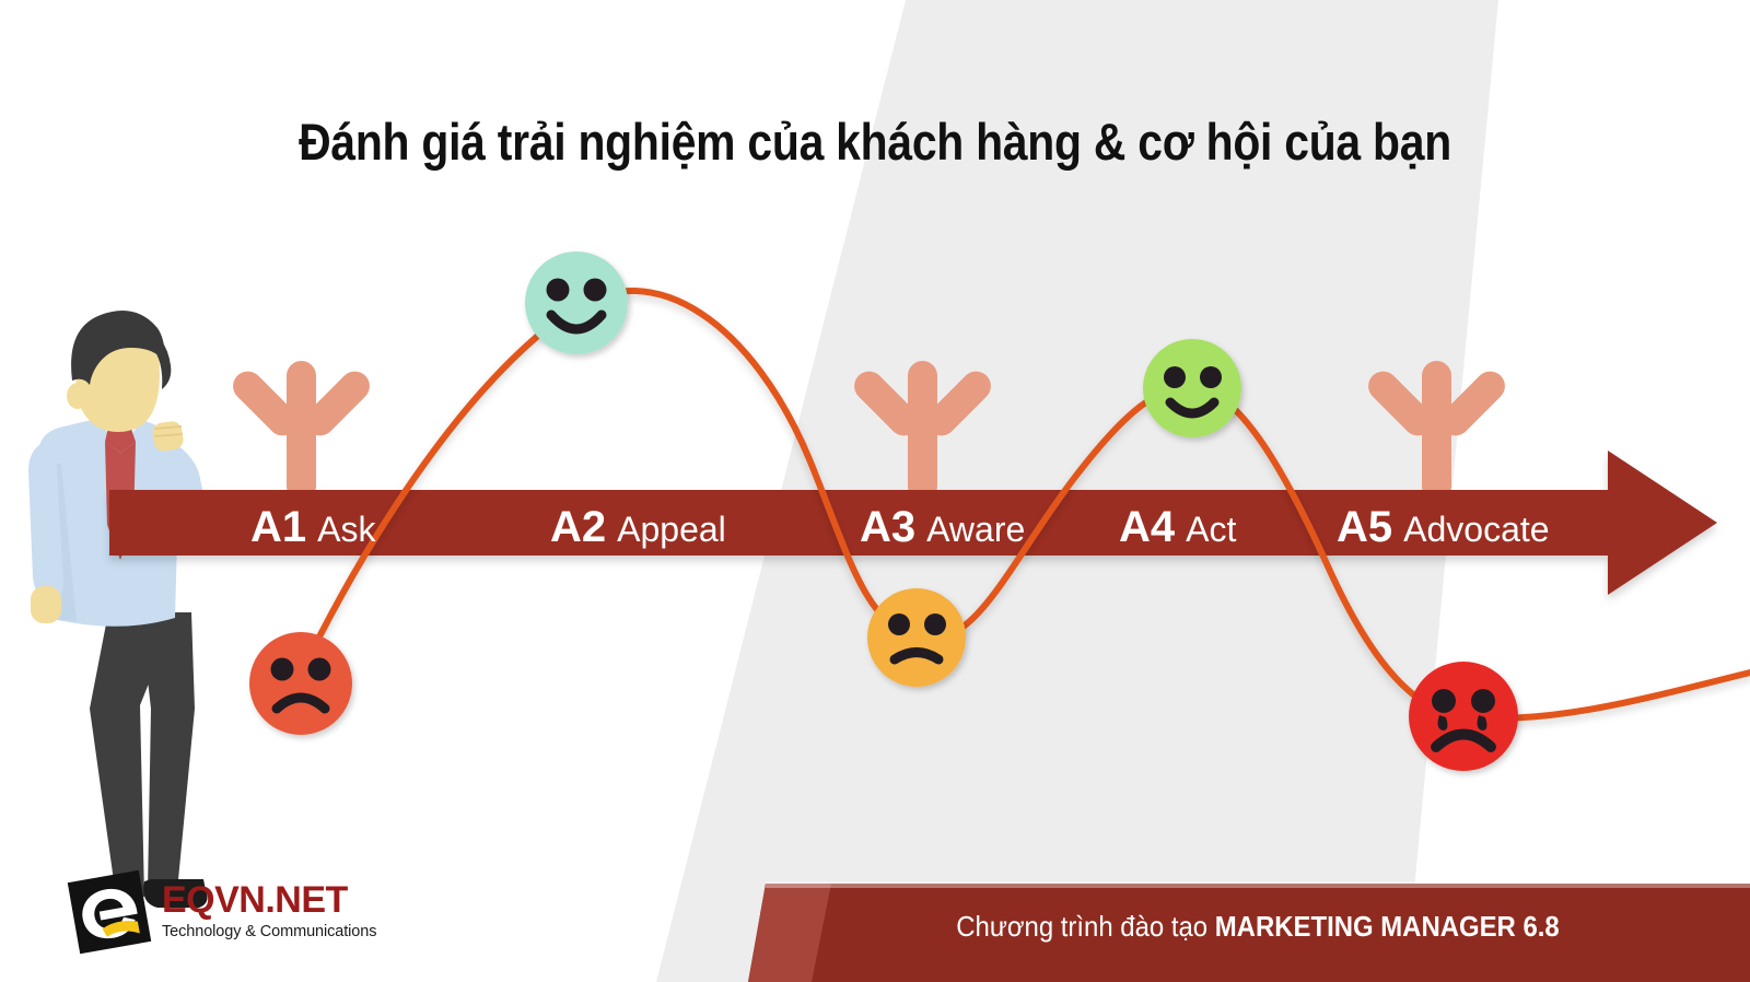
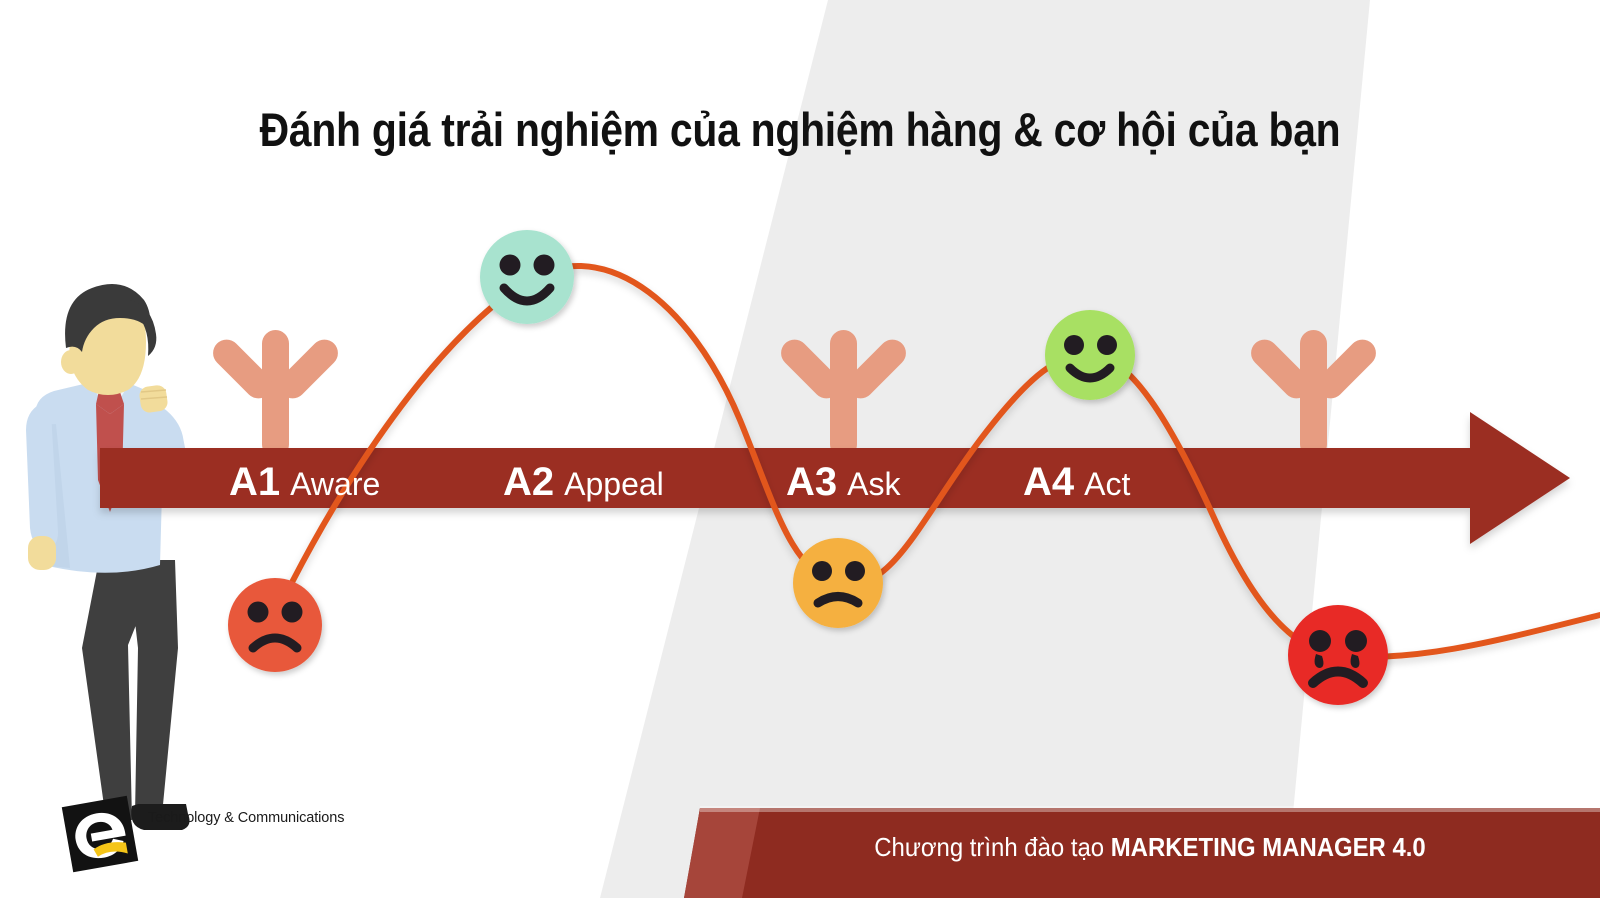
- Đánh giá trải nghiệm của khách hàng & cơ hội của bạn
+ Đánh giá trải nghiệm của nghiệm hàng & cơ hội của bạn
- A1 Ask
+ A1 Aware
  A2 Appeal
- A3 Aware
+ A3 Ask
  A4 Act
- A5 Advocate
- EQVN.NET
  Technology & Communications
- Chương trình đào tạo MARKETING MANAGER 6.8
+ Chương trình đào tạo MARKETING MANAGER 4.0
